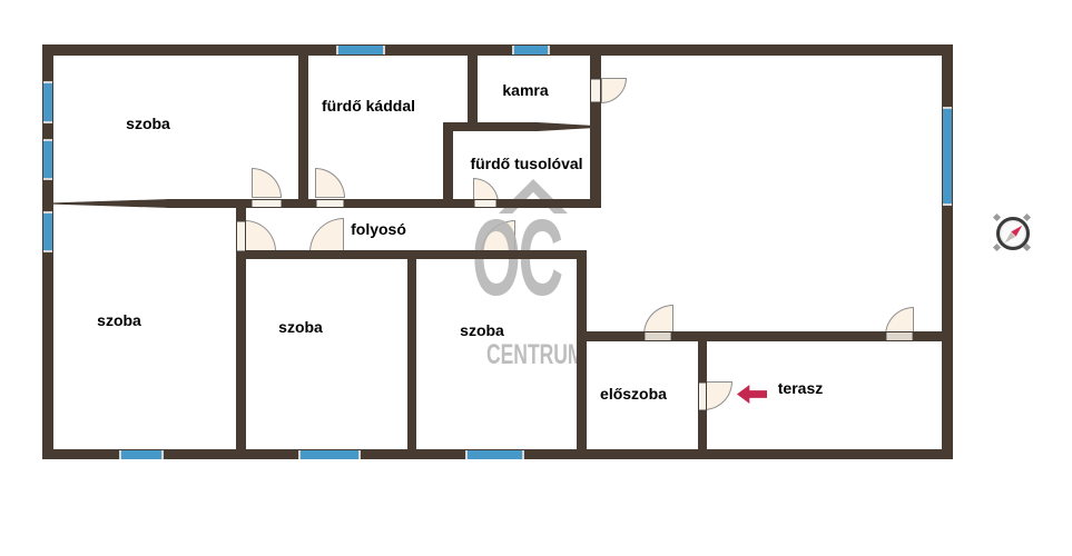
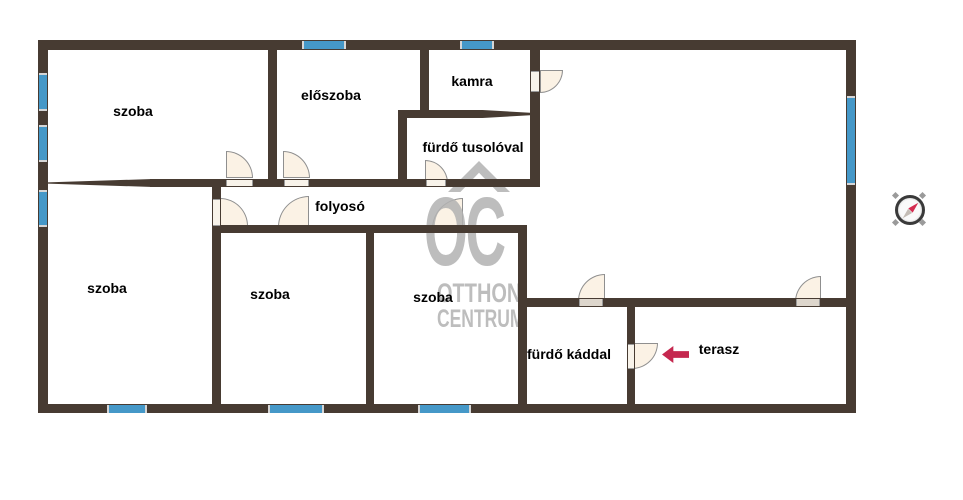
+ OTTHON
  CENTRU
  szoba
- fürdő káddal
+ előszoba
  kamra
  fürdő tusolóval
  folyosó
  szoba
  szoba
  szoba
- előszoba
+ fürdő káddal
  terasz
